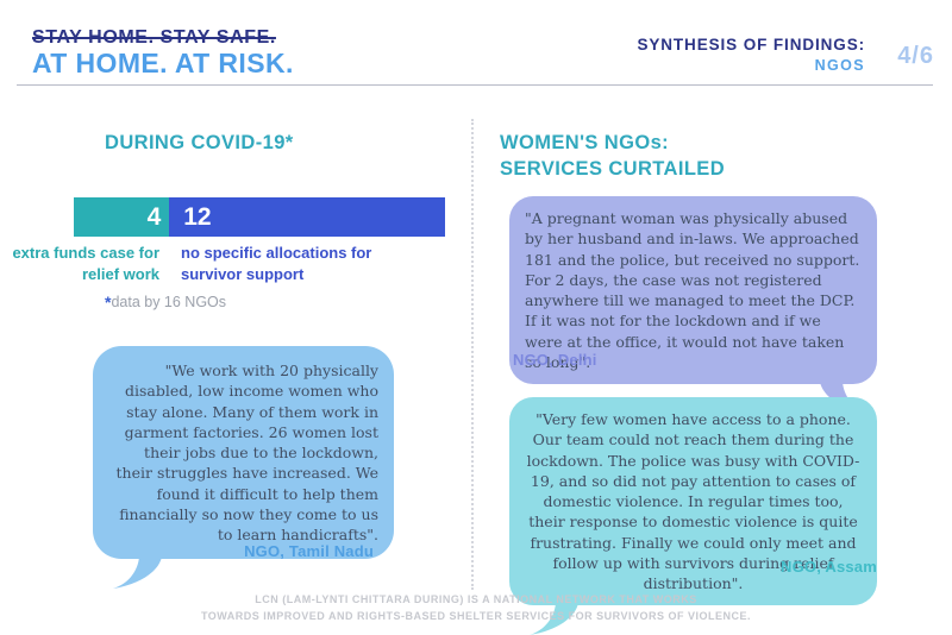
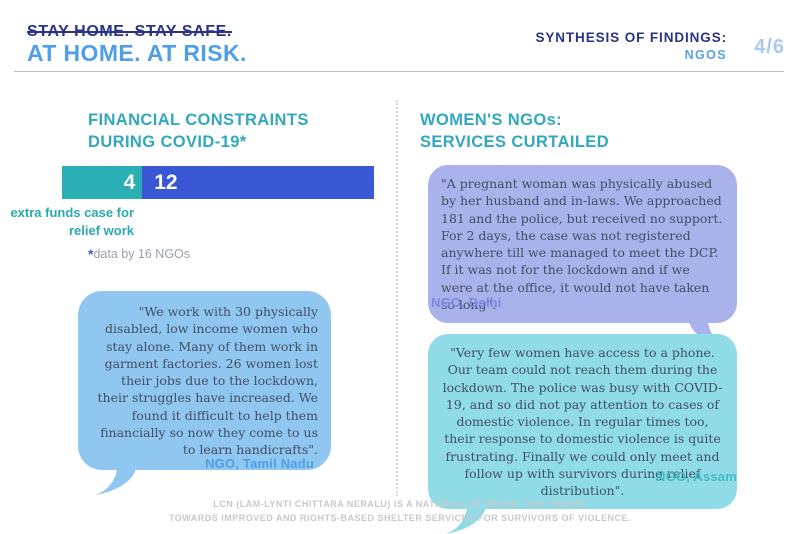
  STAY HOME. STAY SAFE.
  AT HOME. AT RISK.
  SYNTHESIS OF FINDINGS:
  NGOS
  4/6
+ FINANCIAL CONSTRAINTS
  DURING COVID-19*
  4
  12
  extra funds case for relief work
- no specific allocations for survivor support
  *data by 16 NGOs
- "We work with 20 physically disabled, low income women who stay alone. Many of them work in garment factories. 26 women lost their jobs due to the lockdown, their struggles have increased. We found it difficult to help them financially so now they come to us to learn handicrafts".
+ "We work with 30 physically disabled, low income women who stay alone. Many of them work in garment factories. 26 women lost their jobs due to the lockdown, their struggles have increased. We found it difficult to help them financially so now they come to us to learn handicrafts".
  NGO, Tamil Nadu
  WOMEN'S NGOs:
  SERVICES CURTAILED
  "A pregnant woman was physically abused by her husband and in-laws. We approached 181 and the police, but received no support. For 2 days, the case was not registered anywhere till we managed to meet the DCP. If it was not for the lockdown and if we were at the office, it would not have taken so long".
  NGO, Delhi
  "Very few women have access to a phone. Our team could not reach them during the lockdown. The police was busy with COVID-19, and so did not pay attention to cases of domestic violence. In regular times too, their response to domestic violence is quite frustrating. Finally we could only meet and follow up with survivors during relief distribution".
  NGO, Assam
- LCN (LAM-LYNTI CHITTARA DURING) IS A NATIONAL NETWORK THAT WORKS
+ LCN (LAM-LYNTI CHITTARA NERALU) IS A NATIONAL NETWORK THAT WORKS
  TOWARDS IMPROVED AND RIGHTS-BASED SHELTER SERVICES FOR SURVIVORS OF VIOLENCE.
